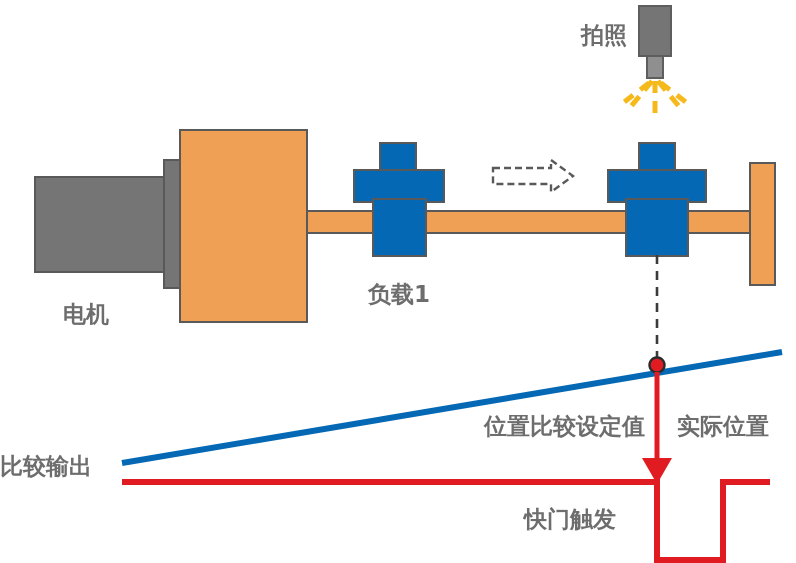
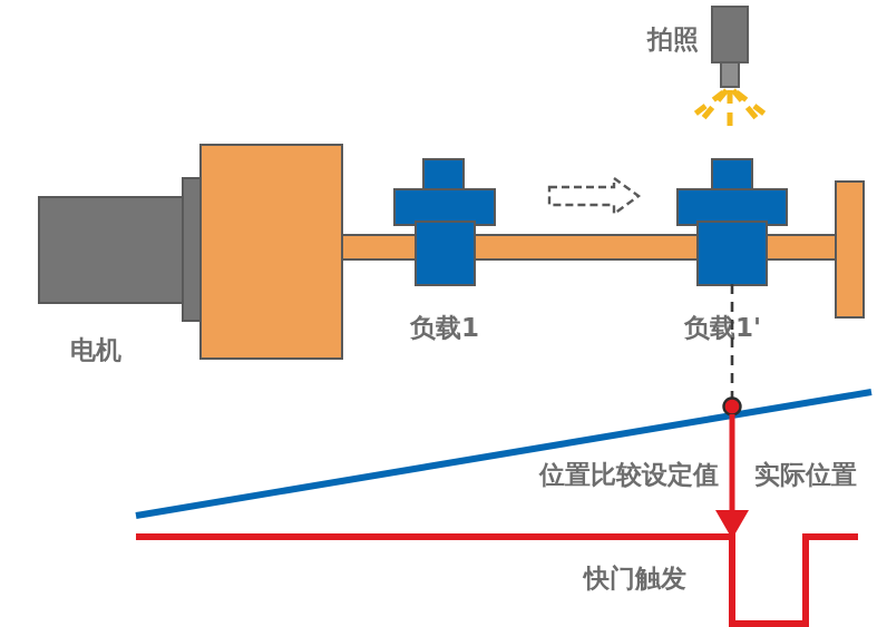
  电机
  负载1
+ 负载1'
  拍照
- 比较输出
  位置比较设定值
  实际位置
  快门触发
